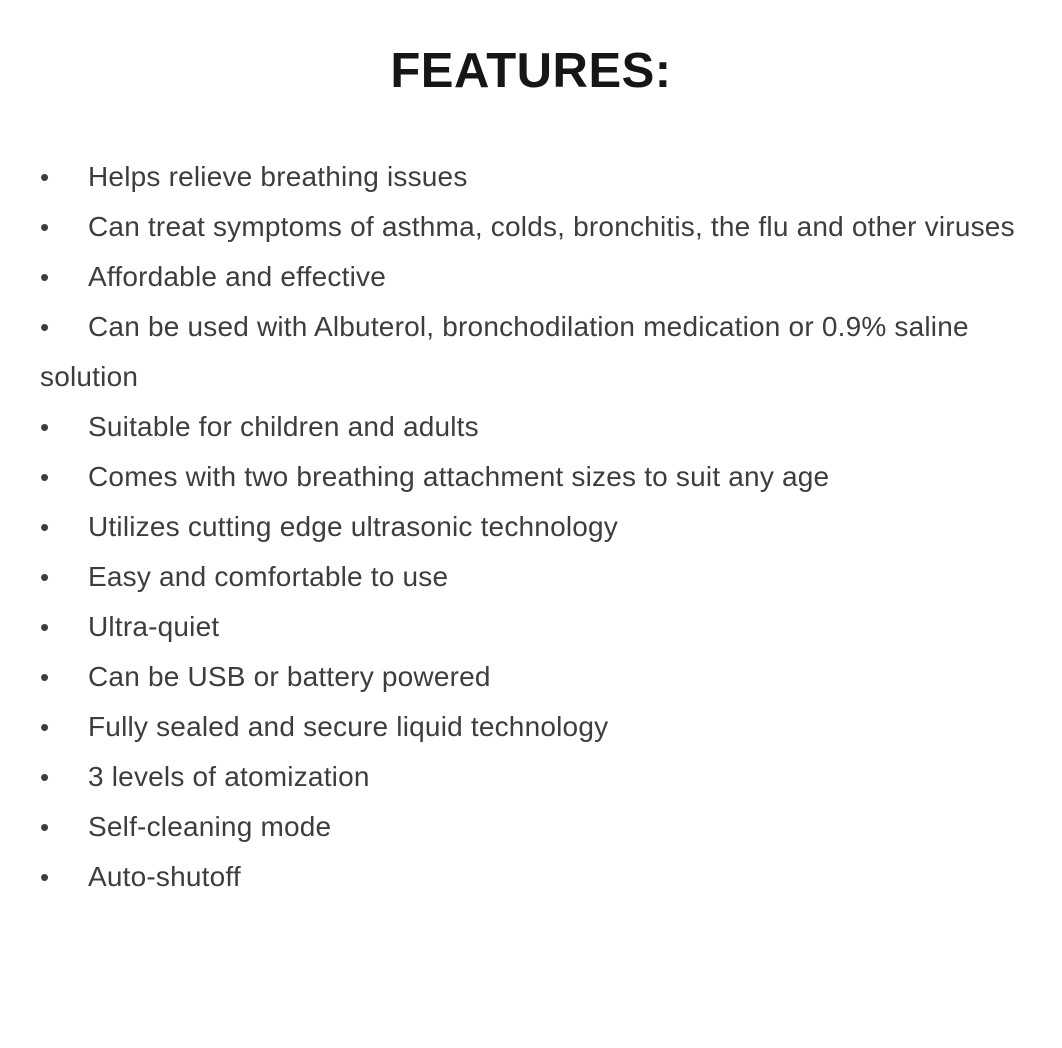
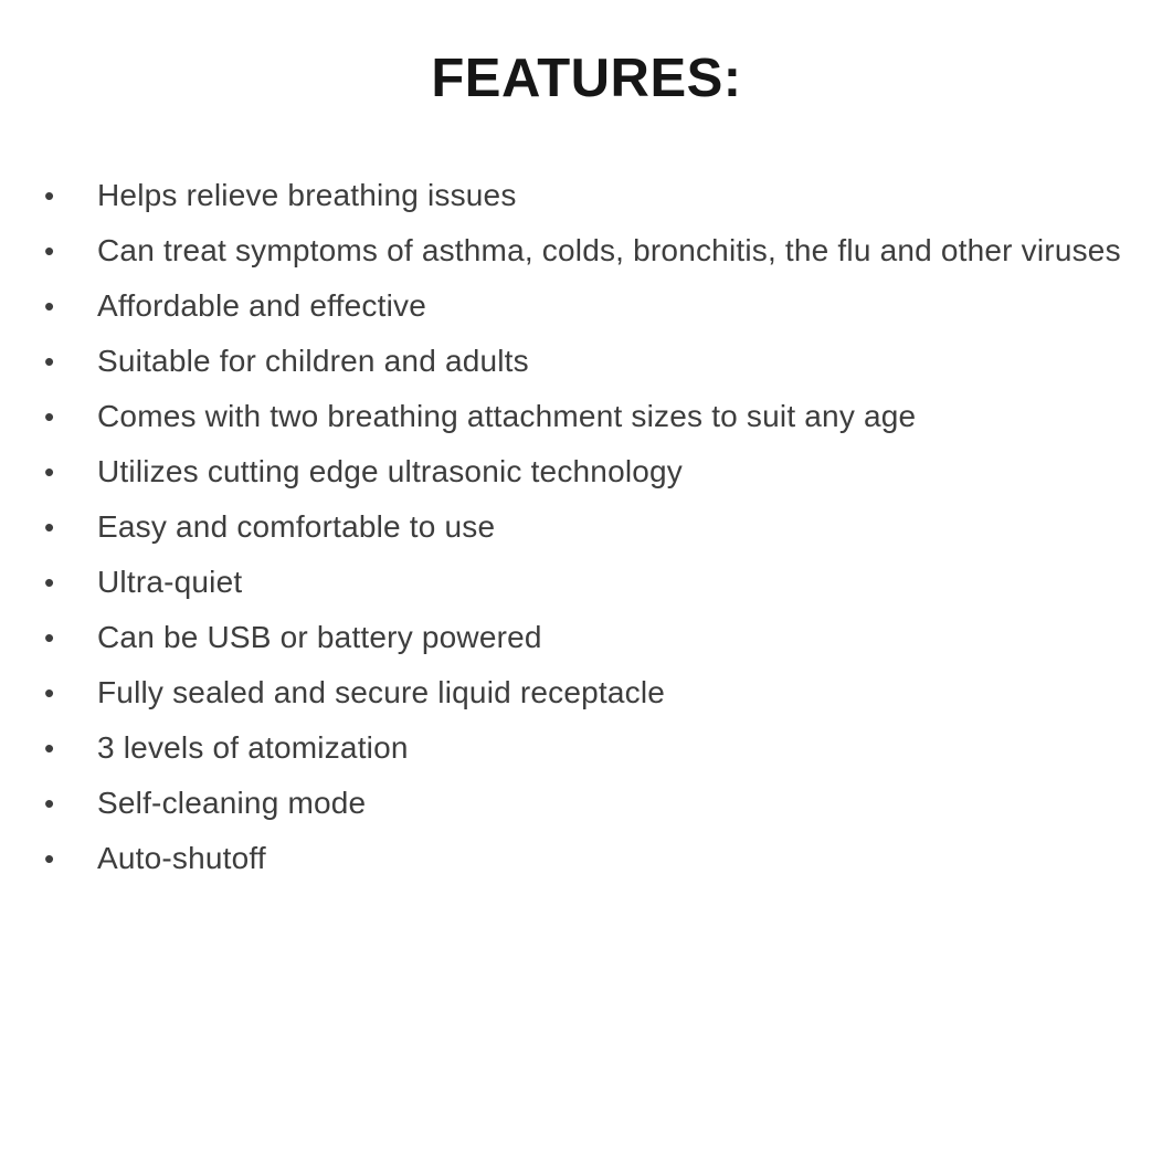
  FEATURES:
  • Helps relieve breathing issues
  • Can treat symptoms of asthma, colds, bronchitis, the flu and other viruses
  • Affordable and effective
- • Can be used with Albuterol, bronchodilation medication or 0.9% saline solution
  • Suitable for children and adults
  • Comes with two breathing attachment sizes to suit any age
  • Utilizes cutting edge ultrasonic technology
  • Easy and comfortable to use
  • Ultra-quiet
  • Can be USB or battery powered
- • Fully sealed and secure liquid technology
+ • Fully sealed and secure liquid receptacle
  • 3 levels of atomization
  • Self-cleaning mode
  • Auto-shutoff
